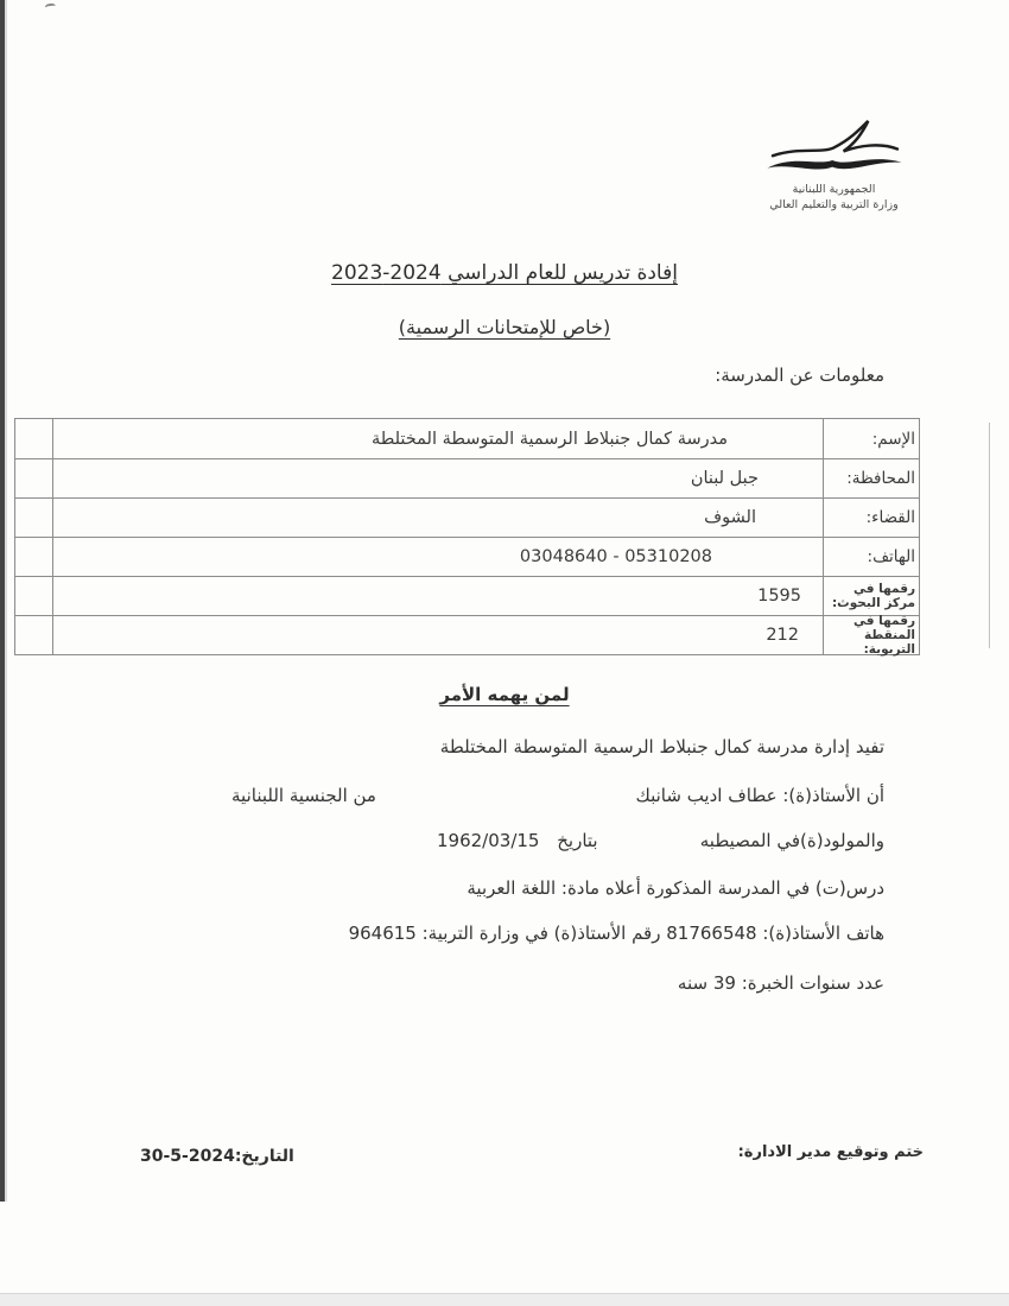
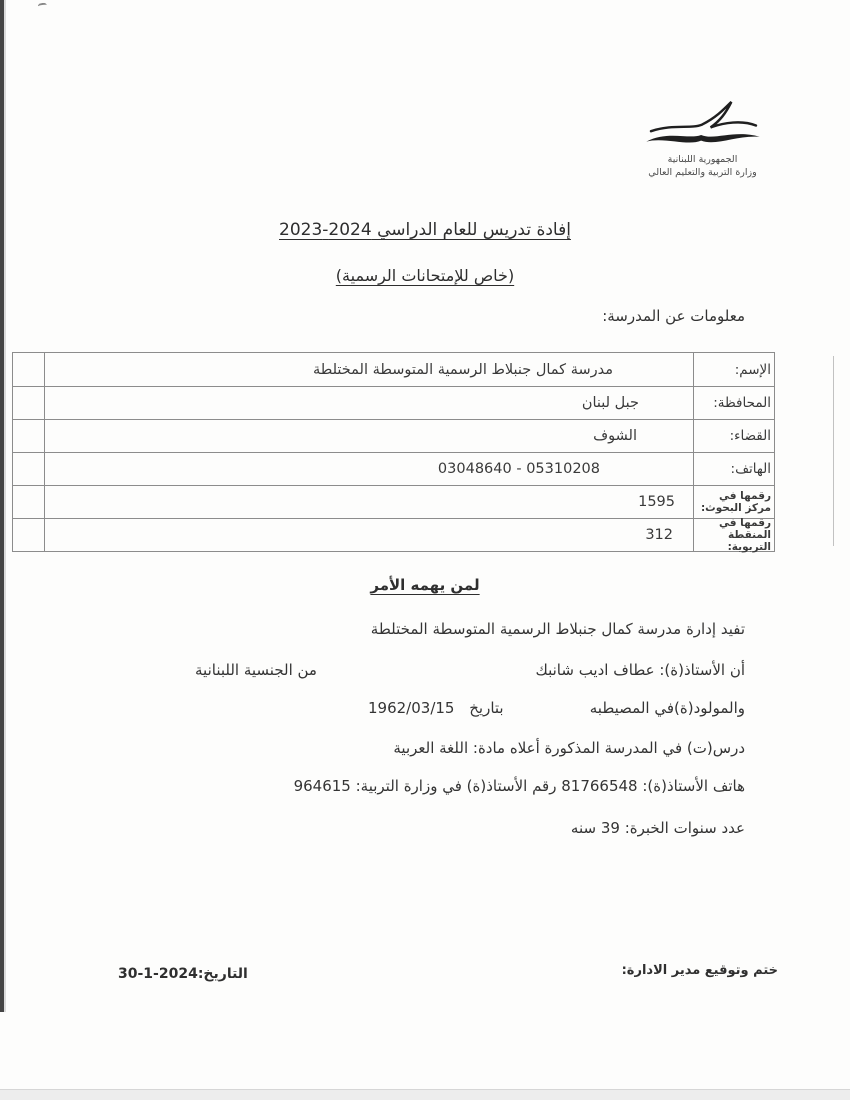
  الجمهورية اللبنانية
  وزارة التربية والتعليم العالي
  إفادة تدريس للعام الدراسي 2024-2023
  (خاص للإمتحانات الرسمية)
  معلومات عن المدرسة:
  الإسم:
  مدرسة كمال جنبلاط الرسمية المتوسطة المختلطة
  المحافظة:
  جبل لبنان
  القضاء:
  الشوف
  الهاتف:
  05310208 - 03048640
  رقمها في مركز البحوث:
  1595
  رقمها في المنقطة التربوية:
- 212
+ 312
  لمن يهمه الأمر
  تفيد إدارة مدرسة كمال جنبلاط الرسمية المتوسطة المختلطة
  أن الأستاذ(ة): عطاف اديب شانبك
  من الجنسية اللبنانية
  والمولود(ة)في المصيطبه
  بتاريخ 1962/03/15
  درس(ت) في المدرسة المذكورة أعلاه مادة: اللغة العربية
  هاتف الأستاذ(ة): 81766548 رقم الأستاذ(ة) في وزارة التربية: 964615
  عدد سنوات الخبرة: 39 سنه
  ختم وتوقيع مدير الادارة:
- التاريخ:2024-5-30
+ التاريخ:2024-1-30
